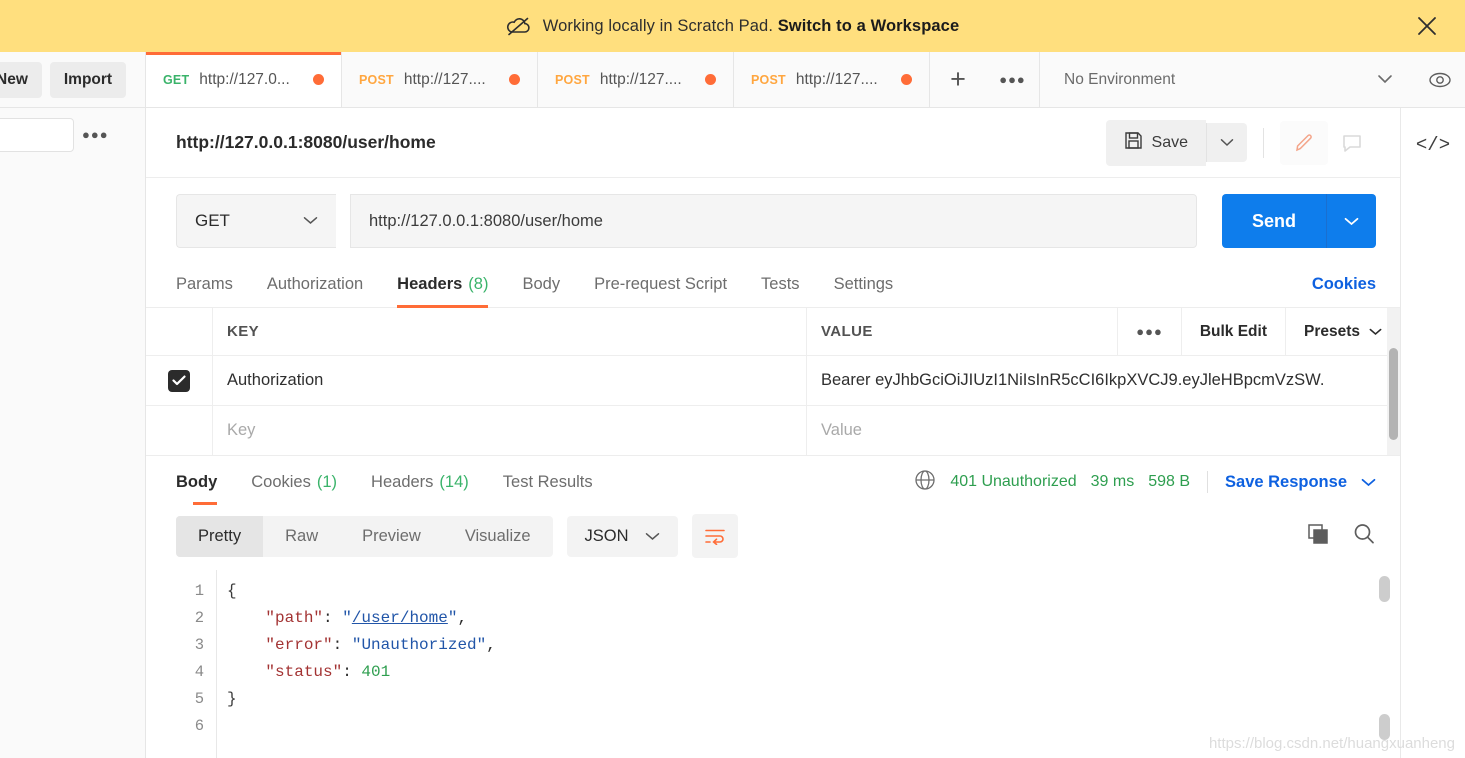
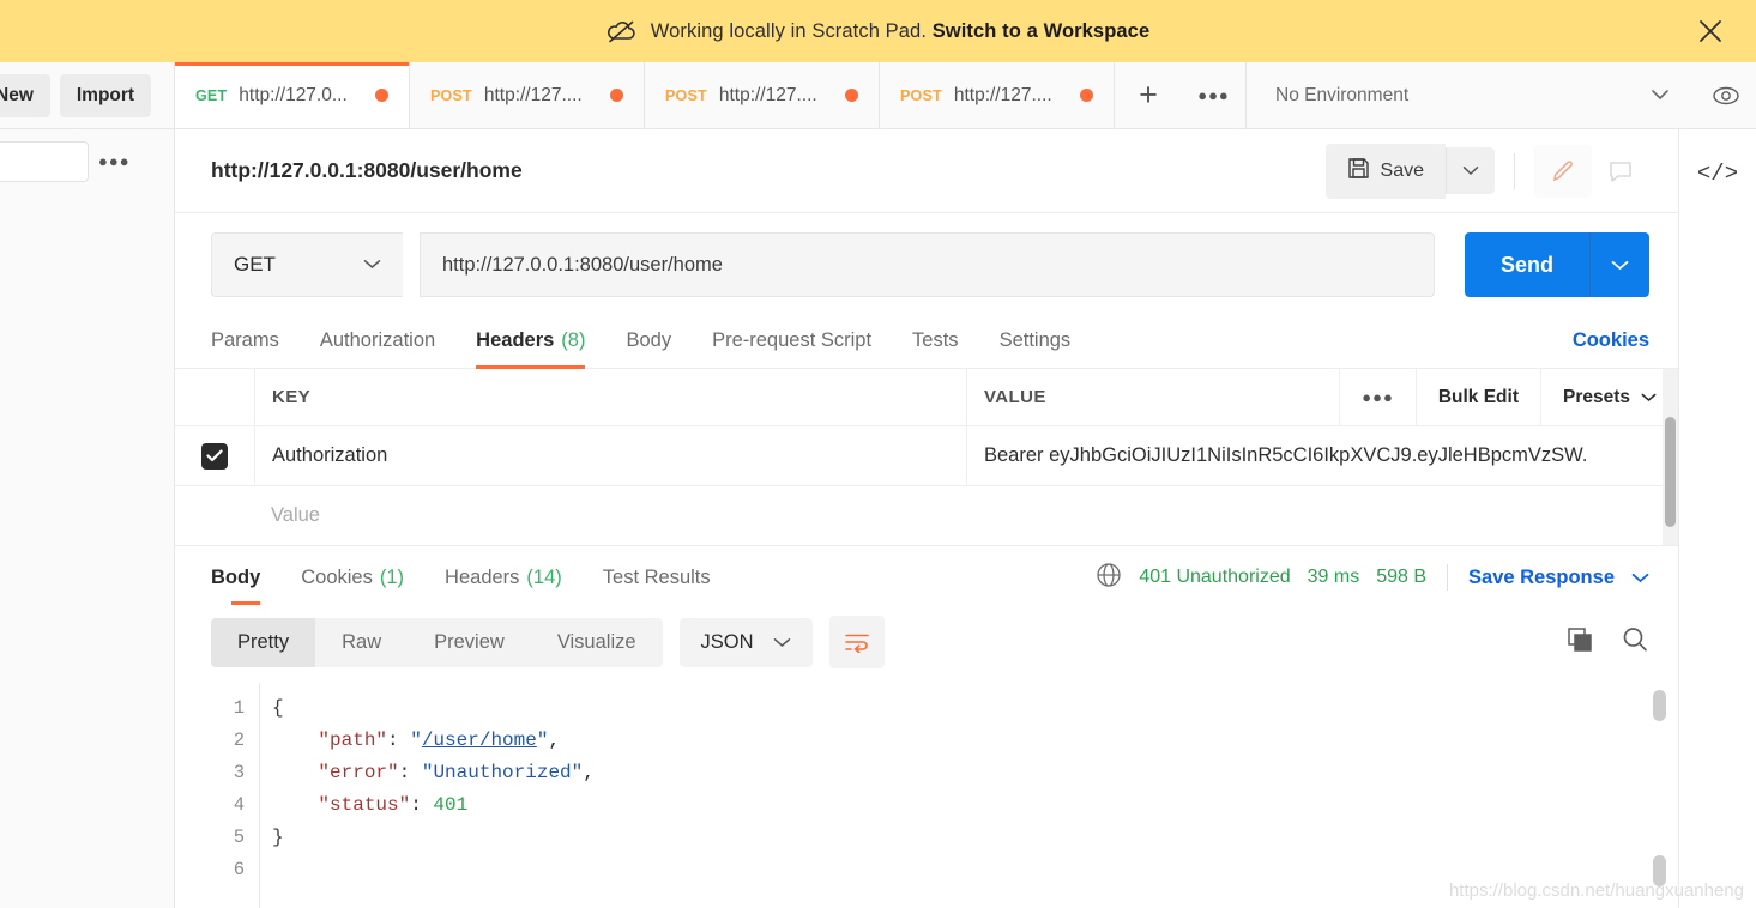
  Working locally in Scratch Pad. Switch to a Workspace
  New
  Import
  GET
  http://127.0...
  POST
  http://127....
  POST
  http://127....
  POST
  http://127....
  +
  ●●●
  No Environment
  ●●●
  </>
  http://127.0.0.1:8080/user/home
  Save
  GET
  http://127.0.0.1:8080/user/home
  Send
  Params
  Authorization
  Headers
  (8)
  Body
  Pre-request Script
  Tests
  Settings
  Cookies
  KEY
  VALUE
  ●●●
  Bulk Edit
  Presets
  Authorization
  Bearer eyJhbGciOiJIUzI1NiIsInR5cCI6IkpXVCJ9.eyJleHBpcmVzSW.
- Key
  Value
  Body
  Cookies
  (1)
  Headers
  (14)
  Test Results
  401 Unauthorized
  39 ms
  598 B
  Save Response
  Pretty
  Raw
  Preview
  Visualize
  JSON
  1
  2
  3
  4
  5
  6
  {
  "path": "/user/home",
  "error": "Unauthorized",
  "status": 401
  }
  https://blog.csdn.net/huangxuanheng
